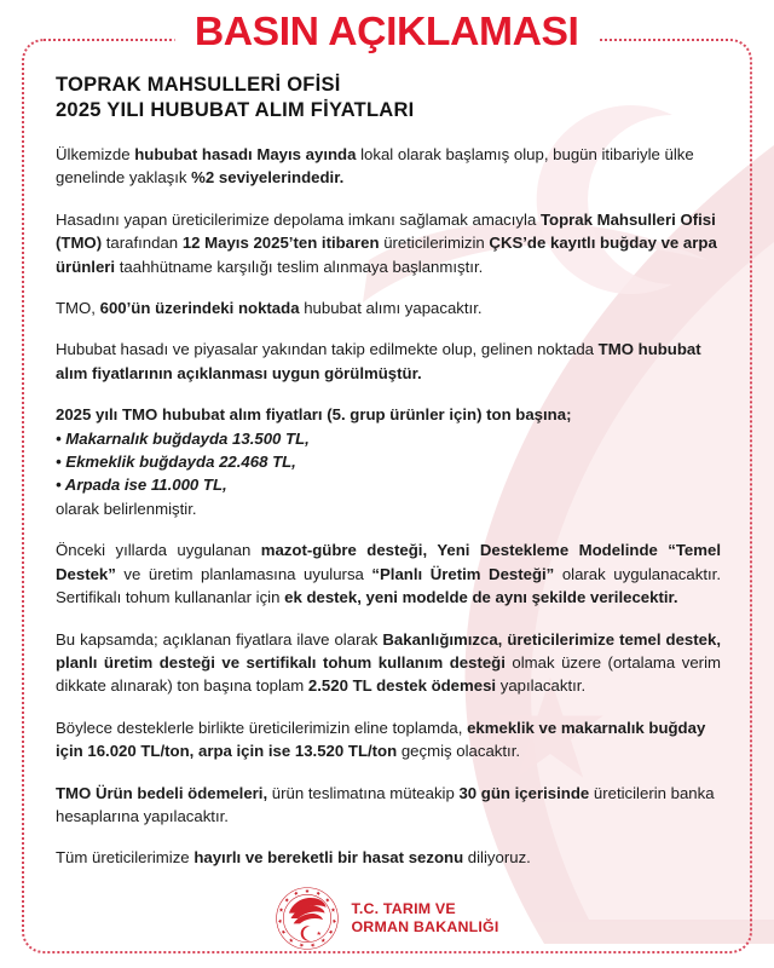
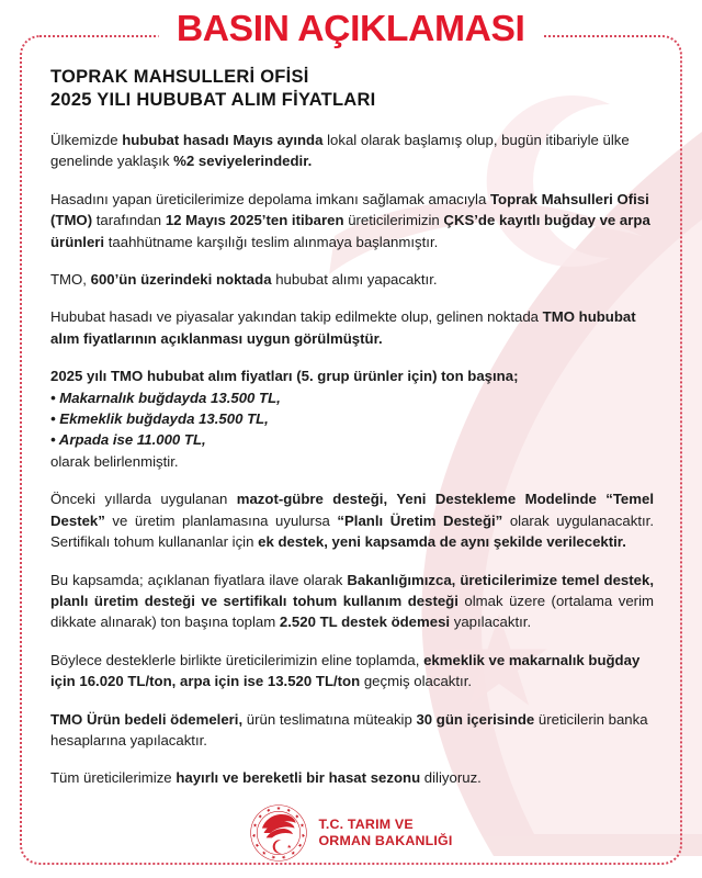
  BASIN AÇIKLAMASI
  TOPRAK MAHSULLERİ OFİSİ
  2025 YILI HUBUBAT ALIM FİYATLARI
  Ülkemizde hububat hasadı Mayıs ayında lokal olarak başlamış olup, bugün itibariyle ülke genelinde yaklaşık %2 seviyelerindedir.
  Hasadını yapan üreticilerimize depolama imkanı sağlamak amacıyla Toprak Mahsulleri Ofisi (TMO) tarafından 12 Mayıs 2025’ten itibaren üreticilerimizin ÇKS’de kayıtlı buğday ve arpa ürünleri taahhütname karşılığı teslim alınmaya başlanmıştır.
  TMO, 600’ün üzerindeki noktada hububat alımı yapacaktır.
  Hububat hasadı ve piyasalar yakından takip edilmekte olup, gelinen noktada TMO hububat alım fiyatlarının açıklanması uygun görülmüştür.
  2025 yılı TMO hububat alım fiyatları (5. grup ürünler için) ton başına;
  • Makarnalık buğdayda 13.500 TL,
- • Ekmeklik buğdayda 22.468 TL,
+ • Ekmeklik buğdayda 13.500 TL,
  • Arpada ise 11.000 TL,
  olarak belirlenmiştir.
- Önceki yıllarda uygulanan mazot-gübre desteği, Yeni Destekleme Modelinde “Temel Destek” ve üretim planlamasına uyulursa “Planlı Üretim Desteği” olarak uygulanacaktır. Sertifikalı tohum kullananlar için ek destek, yeni modelde de aynı şekilde verilecektir.
+ Önceki yıllarda uygulanan mazot-gübre desteği, Yeni Destekleme Modelinde “Temel Destek” ve üretim planlamasına uyulursa “Planlı Üretim Desteği” olarak uygulanacaktır. Sertifikalı tohum kullananlar için ek destek, yeni kapsamda de aynı şekilde verilecektir.
  Bu kapsamda; açıklanan fiyatlara ilave olarak Bakanlığımızca, üreticilerimize temel destek, planlı üretim desteği ve sertifikalı tohum kullanım desteği olmak üzere (ortalama verim dikkate alınarak) ton başına toplam 2.520 TL destek ödemesi yapılacaktır.
  Böylece desteklerle birlikte üreticilerimizin eline toplamda, ekmeklik ve makarnalık buğday için 16.020 TL/ton, arpa için ise 13.520 TL/ton geçmiş olacaktır.
  TMO Ürün bedeli ödemeleri, ürün teslimatına müteakip 30 gün içerisinde üreticilerin banka hesaplarına yapılacaktır.
  Tüm üreticilerimize hayırlı ve bereketli bir hasat sezonu diliyoruz.
  T.C. TARIM VE
  ORMAN BAKANLIĞI
